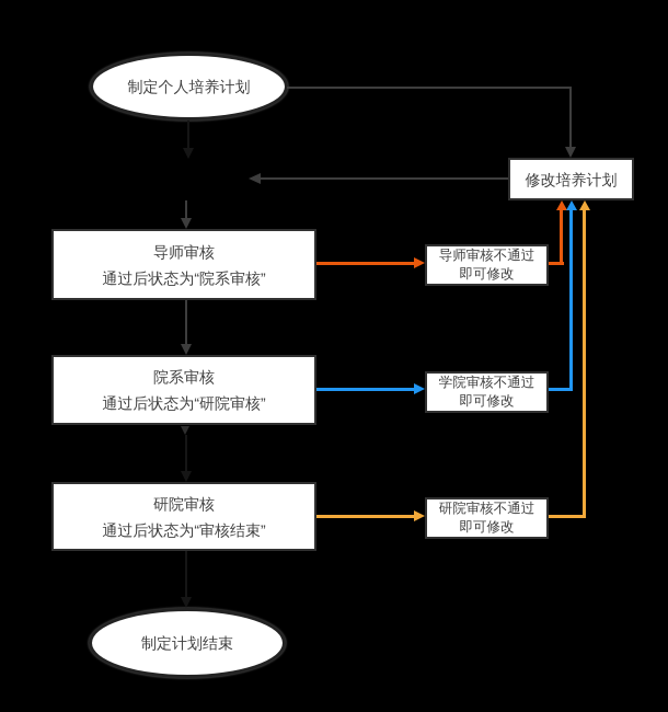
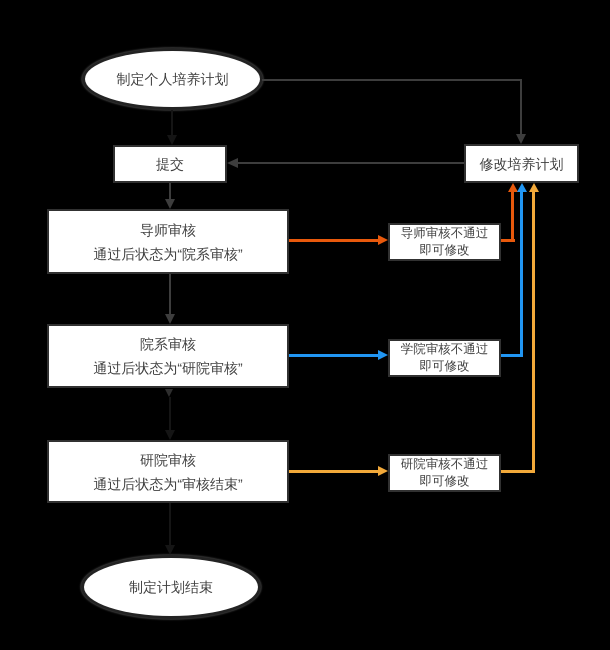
  制定个人培养计划
+ 提交
  修改培养计划
  导师审核
  通过后状态为“院系审核”
  院系审核
  通过后状态为“研院审核”
  研院审核
  通过后状态为“审核结束”
  导师审核不通过
  即可修改
  学院审核不通过
  即可修改
  研院审核不通过
  即可修改
  制定计划结束
